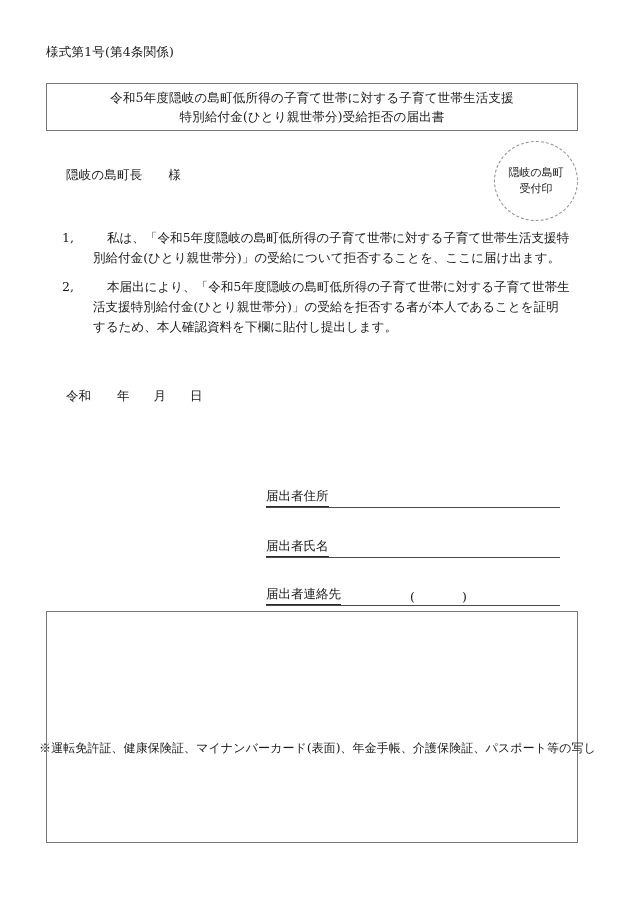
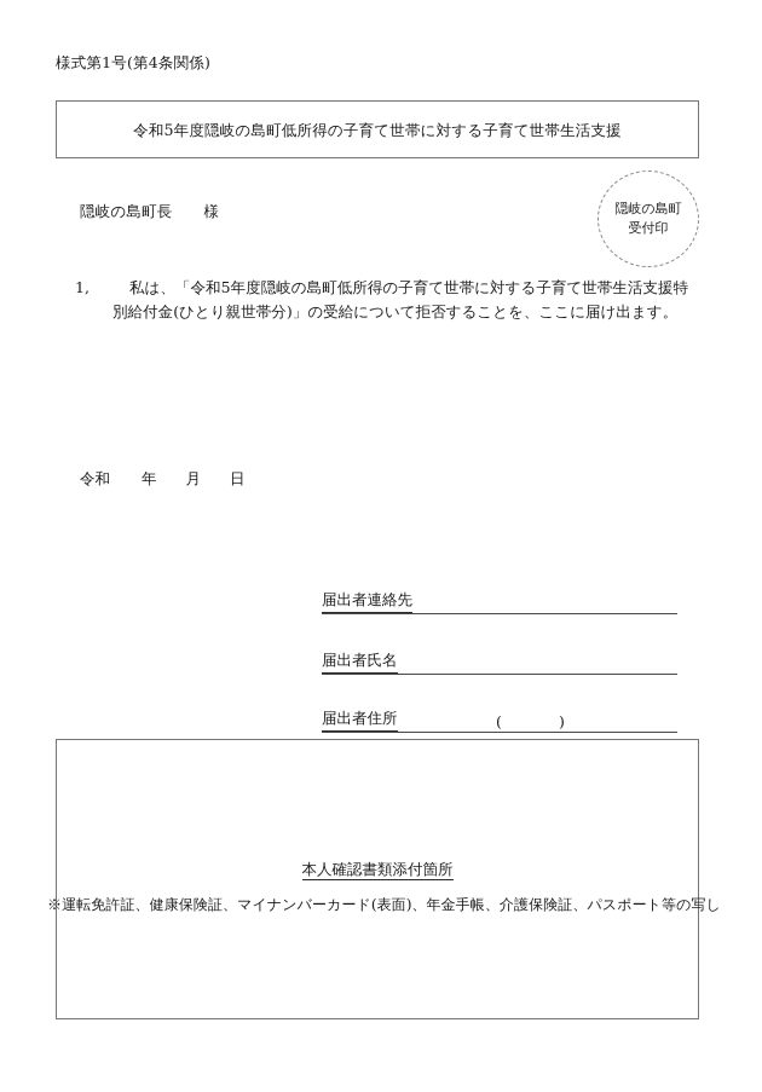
  様式第1号(第4条関係)
  令和5年度隠岐の島町低所得の子育て世帯に対する子育て世帯生活支援
- 特別給付金(ひとり親世帯分)受給拒否の届出書
  隠岐の島町
  受付印
  隠岐の島町長 様
  1,
  私は、「令和5年度隠岐の島町低所得の子育て世帯に対する子育て世帯生活支援特別給付金(ひとり親世帯分)」の受給について拒否することを、ここに届け出ます。
- 2,
- 本届出により、「令和5年度隠岐の島町低所得の子育て世帯に対する子育て世帯生活支援特別給付金(ひとり親世帯分)」の受給を拒否する者が本人であることを証明するため、本人確認資料を下欄に貼付し提出します。
  令和 年 月 日
- 届出者住所
+ 届出者連絡先
  届出者氏名
- 届出者連絡先
+ 届出者住所
  (
  )
+ 本人確認書類添付箇所
  ※運転免許証、健康保険証、マイナンバーカード(表面)、年金手帳、介護保険証、パスポート等の写し
